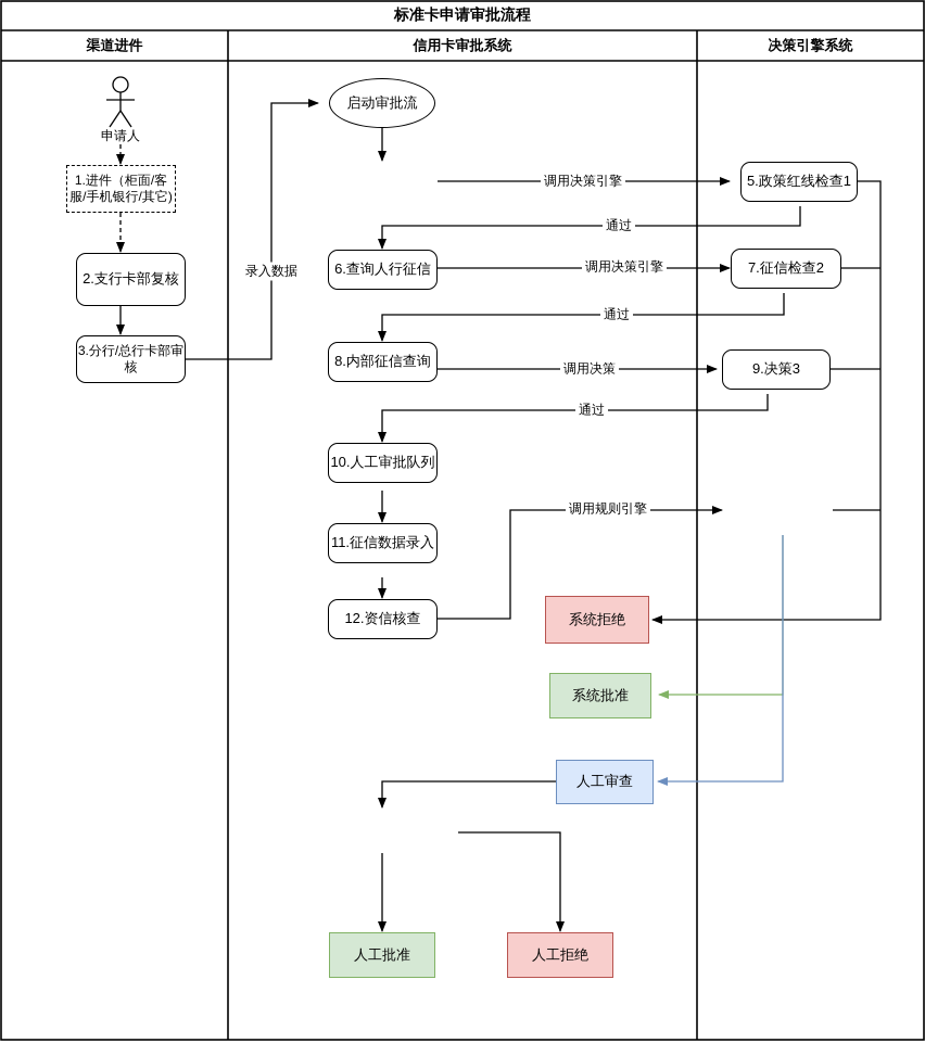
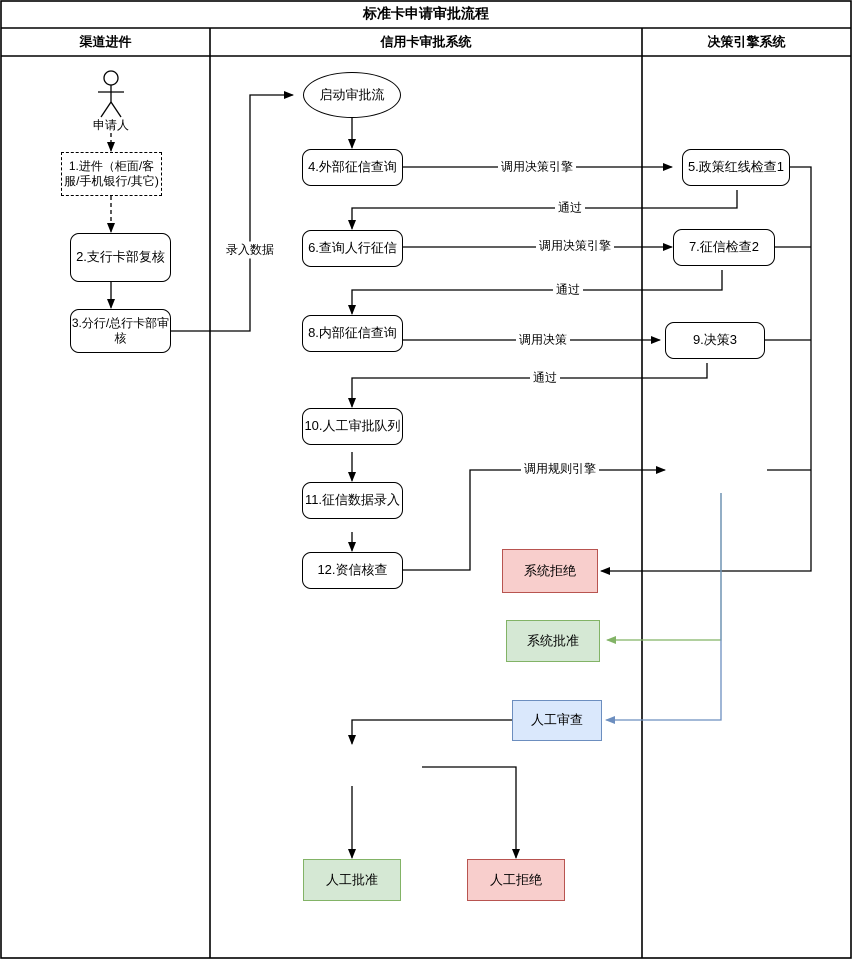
  标准卡申请审批流程
  渠道进件
  信用卡审批系统
  决策引擎系统
  申请人
  1.进件（柜面/客服/手机银行/其它)
  2.支行卡部复核
  3.分行/总行卡部审核
  启动审批流
+ 4.外部征信查询
  6.查询人行征信
  8.内部征信查询
  10.人工审批队列
  11.征信数据录入
  12.资信核查
  系统拒绝
  系统批准
  人工审查
  人工批准
  人工拒绝
  5.政策红线检查1
  7.征信检查2
  9.决策3
  录入数据
  调用决策引擎
  通过
  调用决策引擎
  通过
  调用决策
  通过
  调用规则引擎
